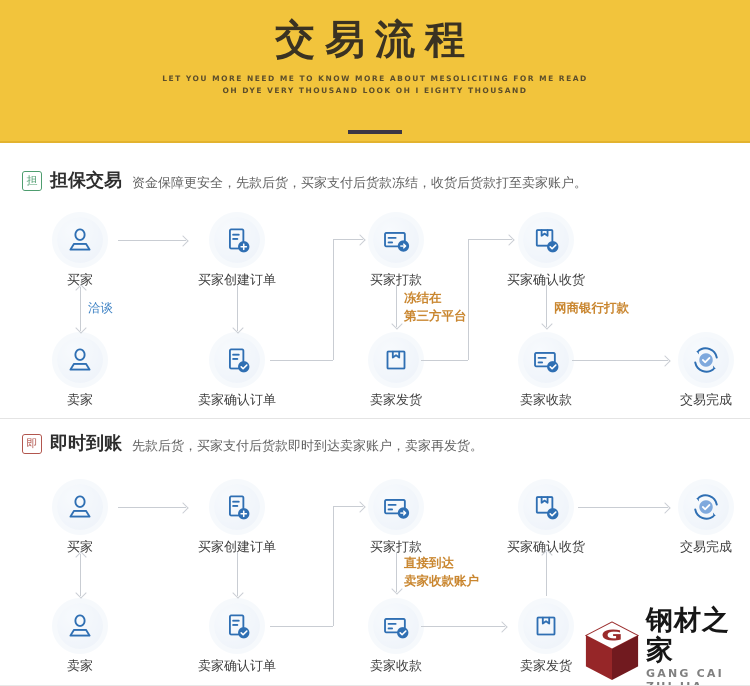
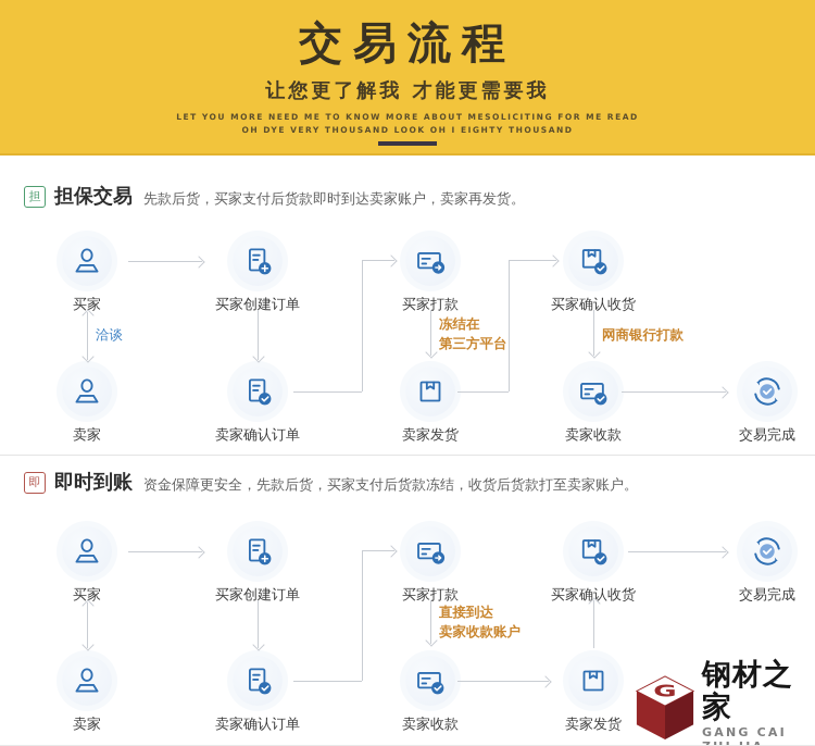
  交易流程
+ 让您更了解我 才能更需要我
  LET YOU MORE NEED ME TO KNOW MORE ABOUT MESOLICITING FOR ME READ
  OH DYE VERY THOUSAND LOOK OH I EIGHTY THOUSAND
  担
  担保交易
- 资金保障更安全，先款后货，买家支付后货款冻结，收货后货款打至卖家账户。
+ 先款后货，买家支付后货款即时到达卖家账户，卖家再发货。
  买家
  买家创建订单
  买家打款
  买家确认收货
  卖家
  卖家确认订单
  卖家发货
  卖家收款
  交易完成
  洽谈
  冻结在
  第三方平台
  网商银行打款
  即
  即时到账
- 先款后货，买家支付后货款即时到达卖家账户，卖家再发货。
+ 资金保障更安全，先款后货，买家支付后货款冻结，收货后货款打至卖家账户。
  买家
  买家创建订单
  买家打款
  买家确认收货
  交易完成
  卖家
  卖家确认订单
  卖家收款
  卖家发货
  直接到达
  卖家收款账户
  G
  钢材之家
